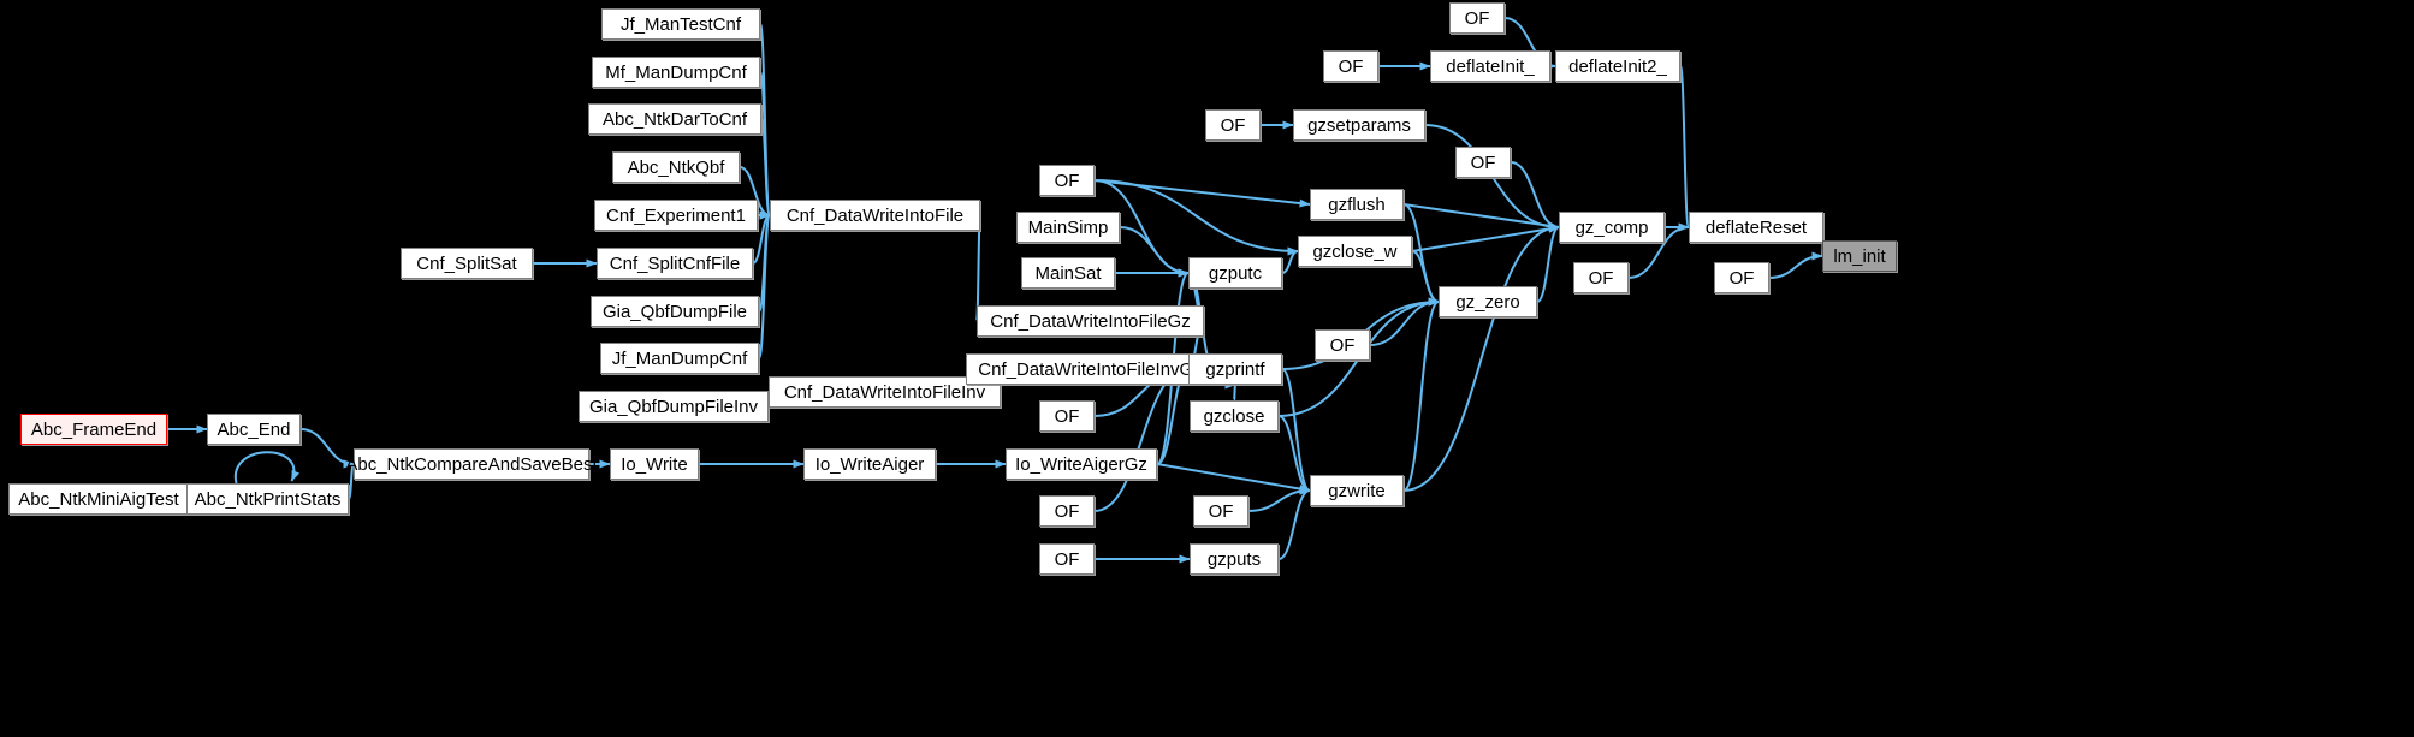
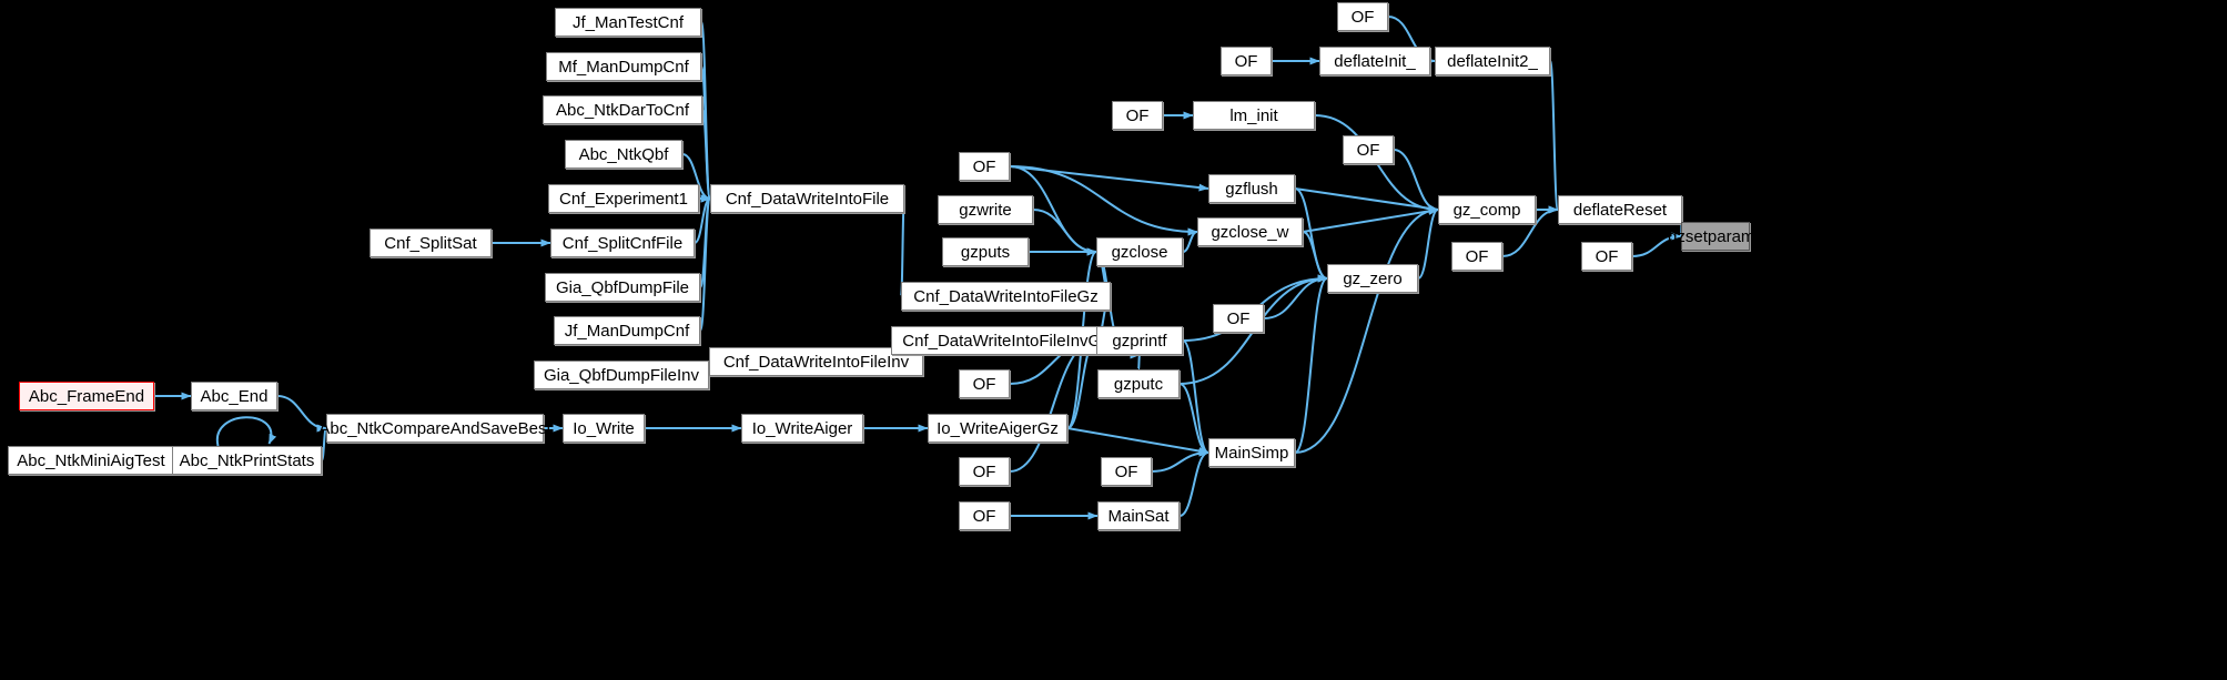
  Jf_ManTestCnf
  Mf_ManDumpCnf
  Abc_NtkDarToCnf
  Abc_NtkQbf
  Cnf_Experiment1
  Cnf_SplitSat
  Cnf_SplitCnfFile
  Gia_QbfDumpFile
  Jf_ManDumpCnf
  Gia_QbfDumpFileInv
  Cnf_DataWriteIntoFile
  Cnf_DataWriteIntoFileInv
  Cnf_DataWriteIntoFileGz
  Cnf_DataWriteIntoFileInvG
  Abc_FrameEnd
  Abc_End
  Abc_NtkMiniAigTest
  Abc_NtkPrintStats
  Abc_NtkCompareAndSaveBest
  Io_Write
  Io_WriteAiger
  Io_WriteAigerGz
- MainSimp
+ gzwrite
- MainSat
+ gzputs
  OF
  OF
  OF
  OF
- gzputc
+ gzclose
  gzprintf
- gzclose
+ gzputc
- gzputs
+ MainSat
- gzwrite
+ MainSimp
  OF
  OF
- gzsetparams
+ lm_init
  gzflush
  gzclose_w
  OF
  OF
  deflateInit_
  deflateInit2_
  OF
  OF
  gz_comp
  gz_zero
  OF
  deflateReset
  OF
- lm_init
+ gzsetparams
